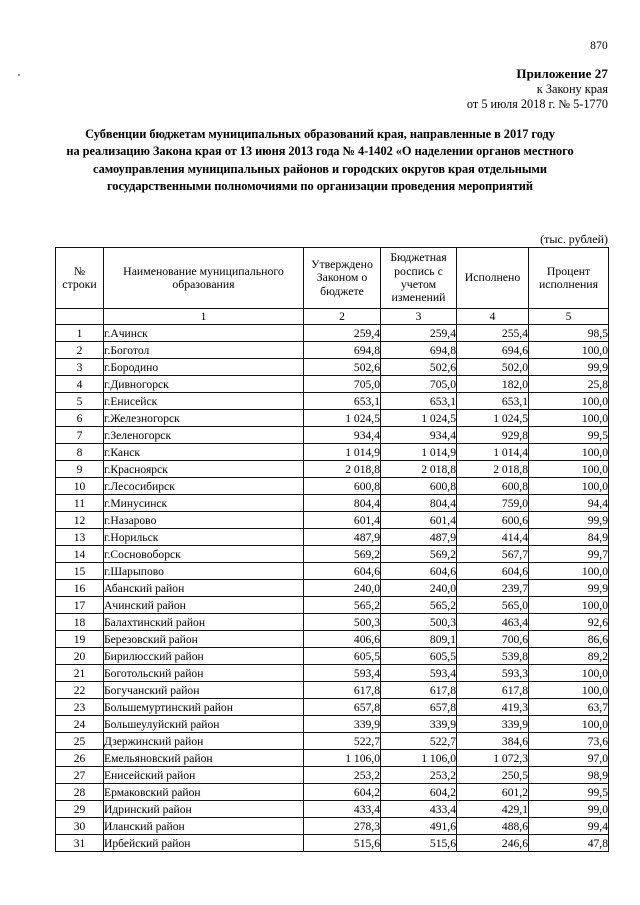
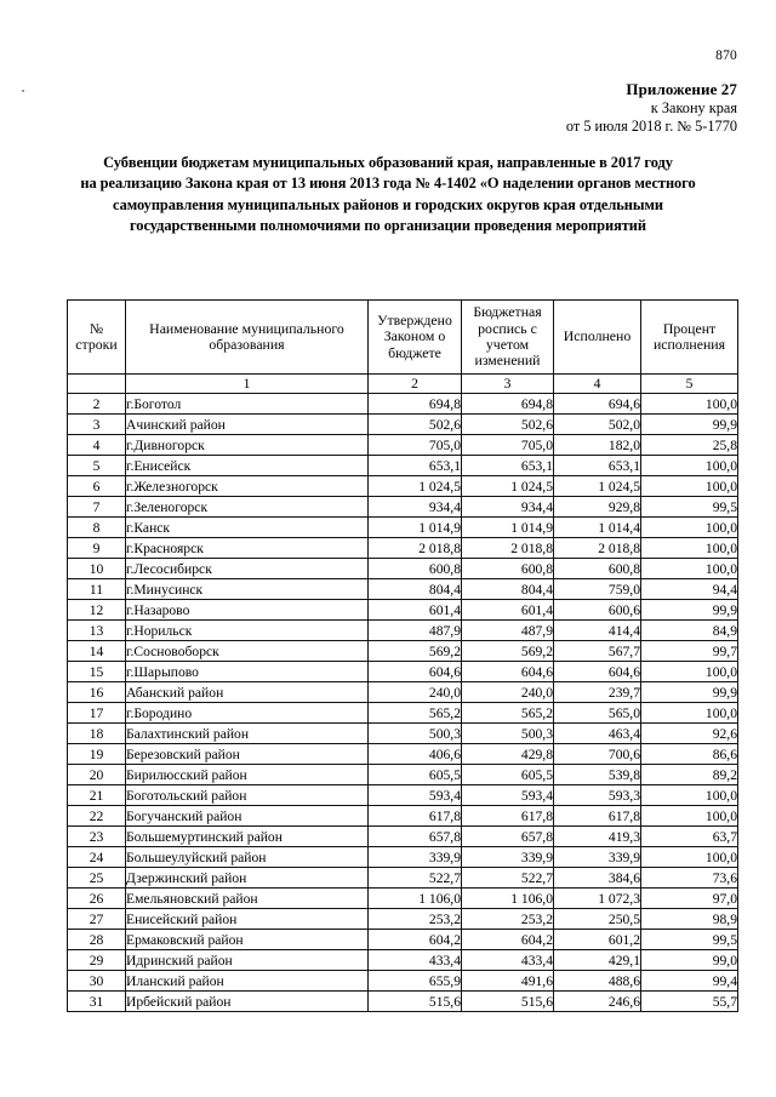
  870
  Приложение 27
  к Закону края
  от 5 июля 2018 г. № 5-1770
  Субвенции бюджетам муниципальных образований края, направленные в 2017 году
  на реализацию Закона края от 13 июня 2013 года № 4-1402 «О наделении органов местного
  самоуправления муниципальных районов и городских округов края отдельными
  государственными полномочиями по организации проведения мероприятий
- (тыс. рублей)
  № строки	Наименование муниципального образования	Утверждено Законом о бюджете	Бюджетная роспись с учетом изменений	Исполнено	Процент исполнения
  	1	2	3	4	5
- 1	г.Ачинск	259,4	259,4	255,4	98,5
  2	г.Боготол	694,8	694,8	694,6	100,0
- 3	г.Бородино	502,6	502,6	502,0	99,9
+ 3	Ачинский район	502,6	502,6	502,0	99,9
  4	г.Дивногорск	705,0	705,0	182,0	25,8
  5	г.Енисейск	653,1	653,1	653,1	100,0
  6	г.Железногорск	1 024,5	1 024,5	1 024,5	100,0
  7	г.Зеленогорск	934,4	934,4	929,8	99,5
  8	г.Канск	1 014,9	1 014,9	1 014,4	100,0
  9	г.Красноярск	2 018,8	2 018,8	2 018,8	100,0
  10	г.Лесосибирск	600,8	600,8	600,8	100,0
  11	г.Минусинск	804,4	804,4	759,0	94,4
  12	г.Назарово	601,4	601,4	600,6	99,9
  13	г.Норильск	487,9	487,9	414,4	84,9
  14	г.Сосновоборск	569,2	569,2	567,7	99,7
  15	г.Шарыпово	604,6	604,6	604,6	100,0
  16	Абанский район	240,0	240,0	239,7	99,9
- 17	Ачинский район	565,2	565,2	565,0	100,0
+ 17	г.Бородино	565,2	565,2	565,0	100,0
  18	Балахтинский район	500,3	500,3	463,4	92,6
- 19	Березовский район	406,6	809,1	700,6	86,6
+ 19	Березовский район	406,6	429,8	700,6	86,6
  20	Бирилюсский район	605,5	605,5	539,8	89,2
  21	Боготольский район	593,4	593,4	593,3	100,0
  22	Богучанский район	617,8	617,8	617,8	100,0
  23	Большемуртинский район	657,8	657,8	419,3	63,7
  24	Большеулуйский район	339,9	339,9	339,9	100,0
  25	Дзержинский район	522,7	522,7	384,6	73,6
  26	Емельяновский район	1 106,0	1 106,0	1 072,3	97,0
  27	Енисейский район	253,2	253,2	250,5	98,9
  28	Ермаковский район	604,2	604,2	601,2	99,5
  29	Идринский район	433,4	433,4	429,1	99,0
- 30	Иланский район	278,3	491,6	488,6	99,4
+ 30	Иланский район	655,9	491,6	488,6	99,4
- 31	Ирбейский район	515,6	515,6	246,6	47,8
+ 31	Ирбейский район	515,6	515,6	246,6	55,7
